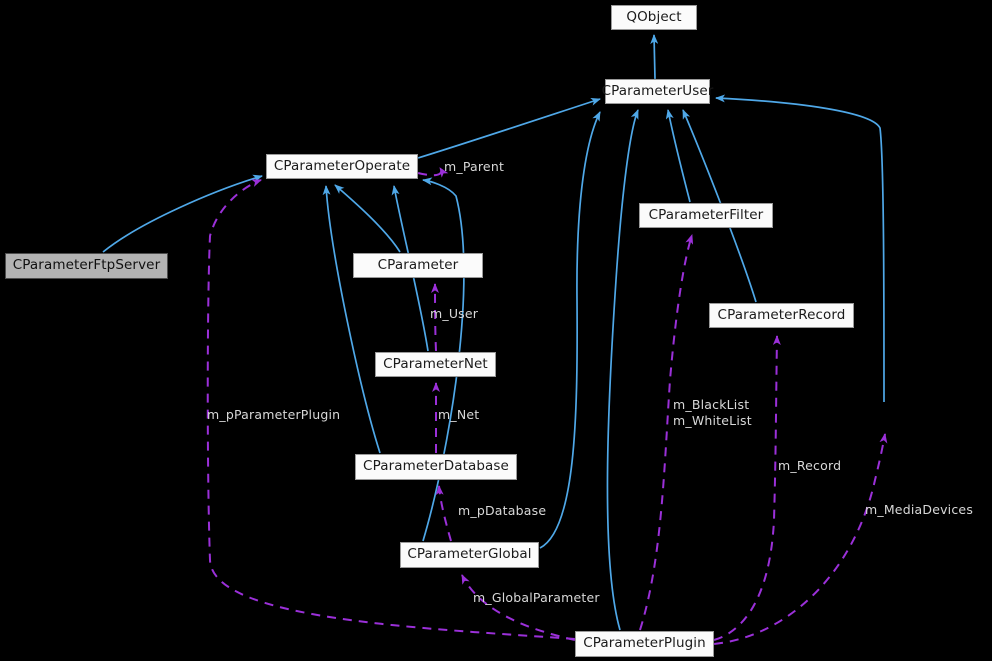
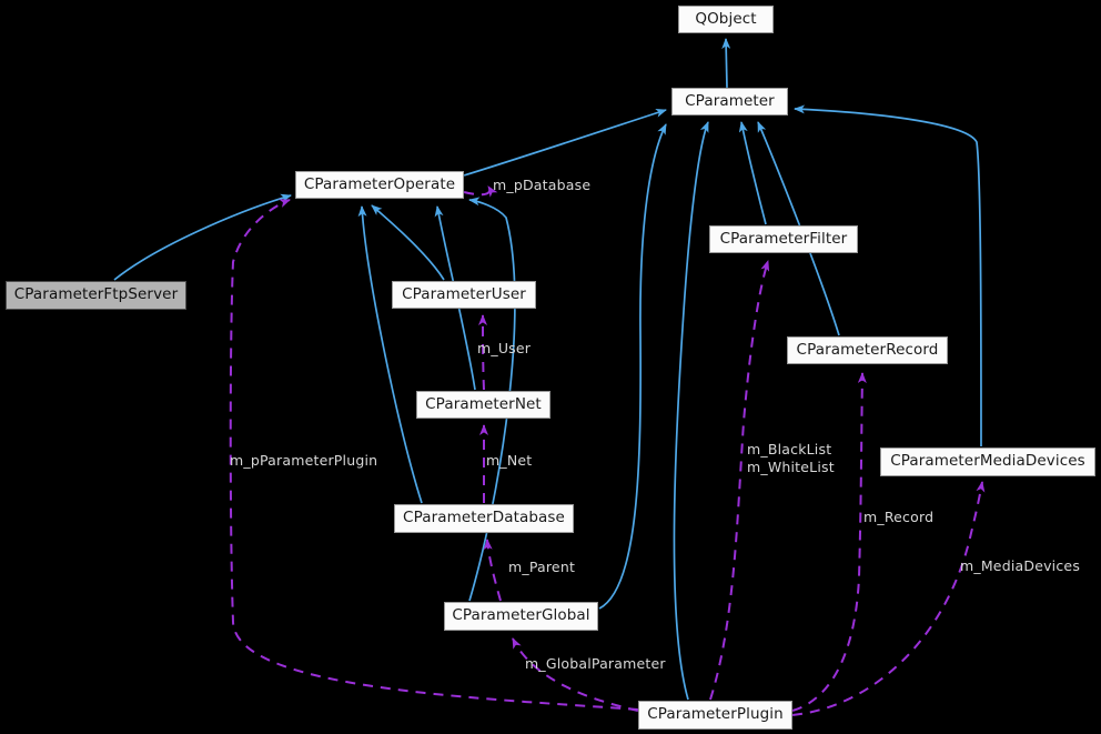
  QObject
- CParameterUser
+ CParameter
  CParameterOperate
  CParameterFilter
  CParameterFtpServer
- CParameter
+ CParameterUser
  CParameterRecord
  CParameterNet
+ CParameterMediaDevices
  CParameterDatabase
  CParameterGlobal
  CParameterPlugin
- m_Parent
+ m_pDatabase
  m_User
  m_pParameterPlugin
  m_Net
  m_BlackList
  m_WhiteList
  m_Record
  m_MediaDevices
- m_pDatabase
+ m_Parent
  m_GlobalParameter
